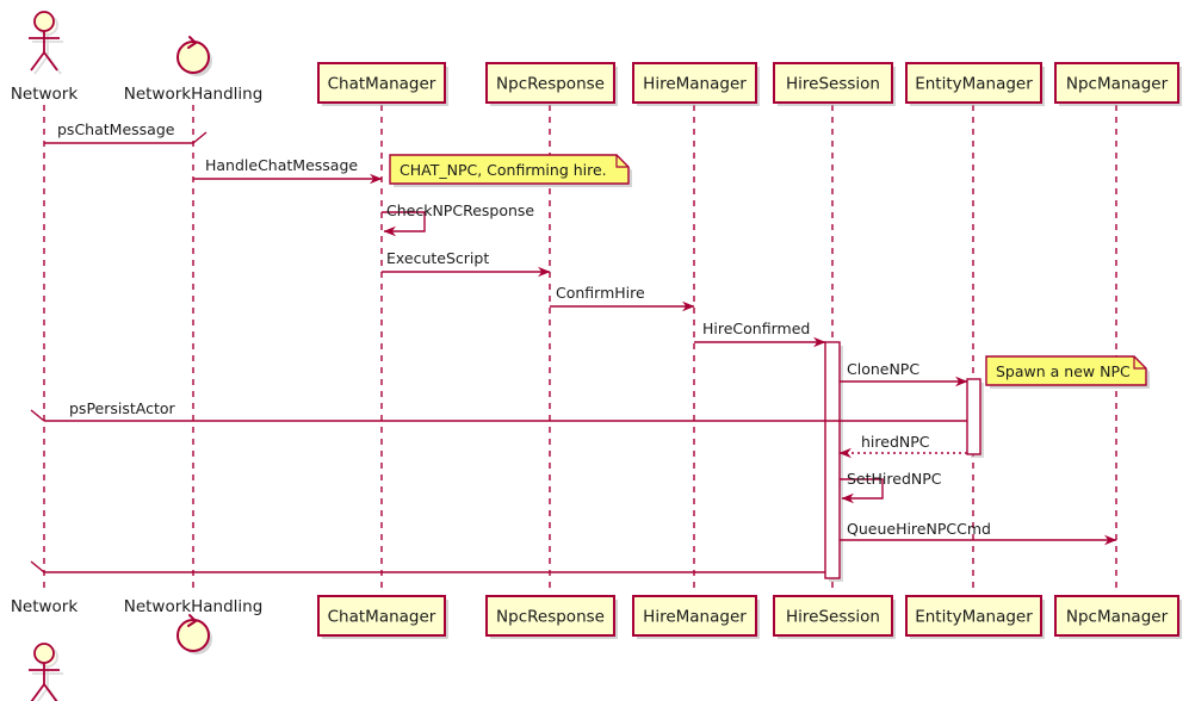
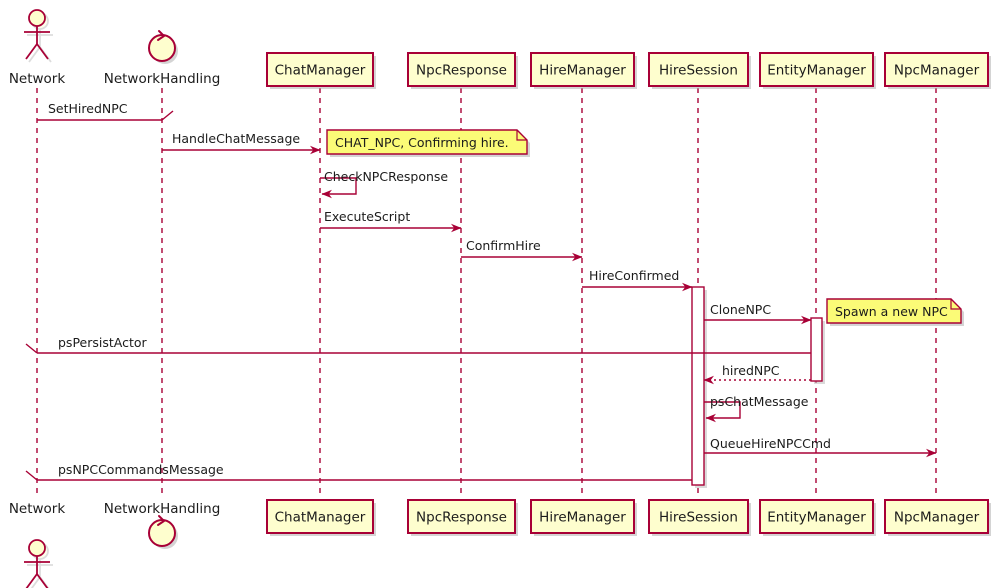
- psChatMessage
+ SetHiredNPC
  HandleChatMessage
  CheckNPCResponse
  ExecuteScript
  ConfirmHire
  HireConfirmed
  CloneNPC
  psPersistActor
  hiredNPC
- SetHiredNPC
+ psChatMessage
  QueueHireNPCCmd
+ psNPCCommandsMessage
  Network
  Network
  NetworkHandling
  NetworkHandling
  ChatManager
  ChatManager
  NpcResponse
  NpcResponse
  HireManager
  HireManager
  HireSession
  HireSession
  EntityManager
  EntityManager
  NpcManager
  NpcManager
  CHAT_NPC, Confirming hire.
  Spawn a new NPC
